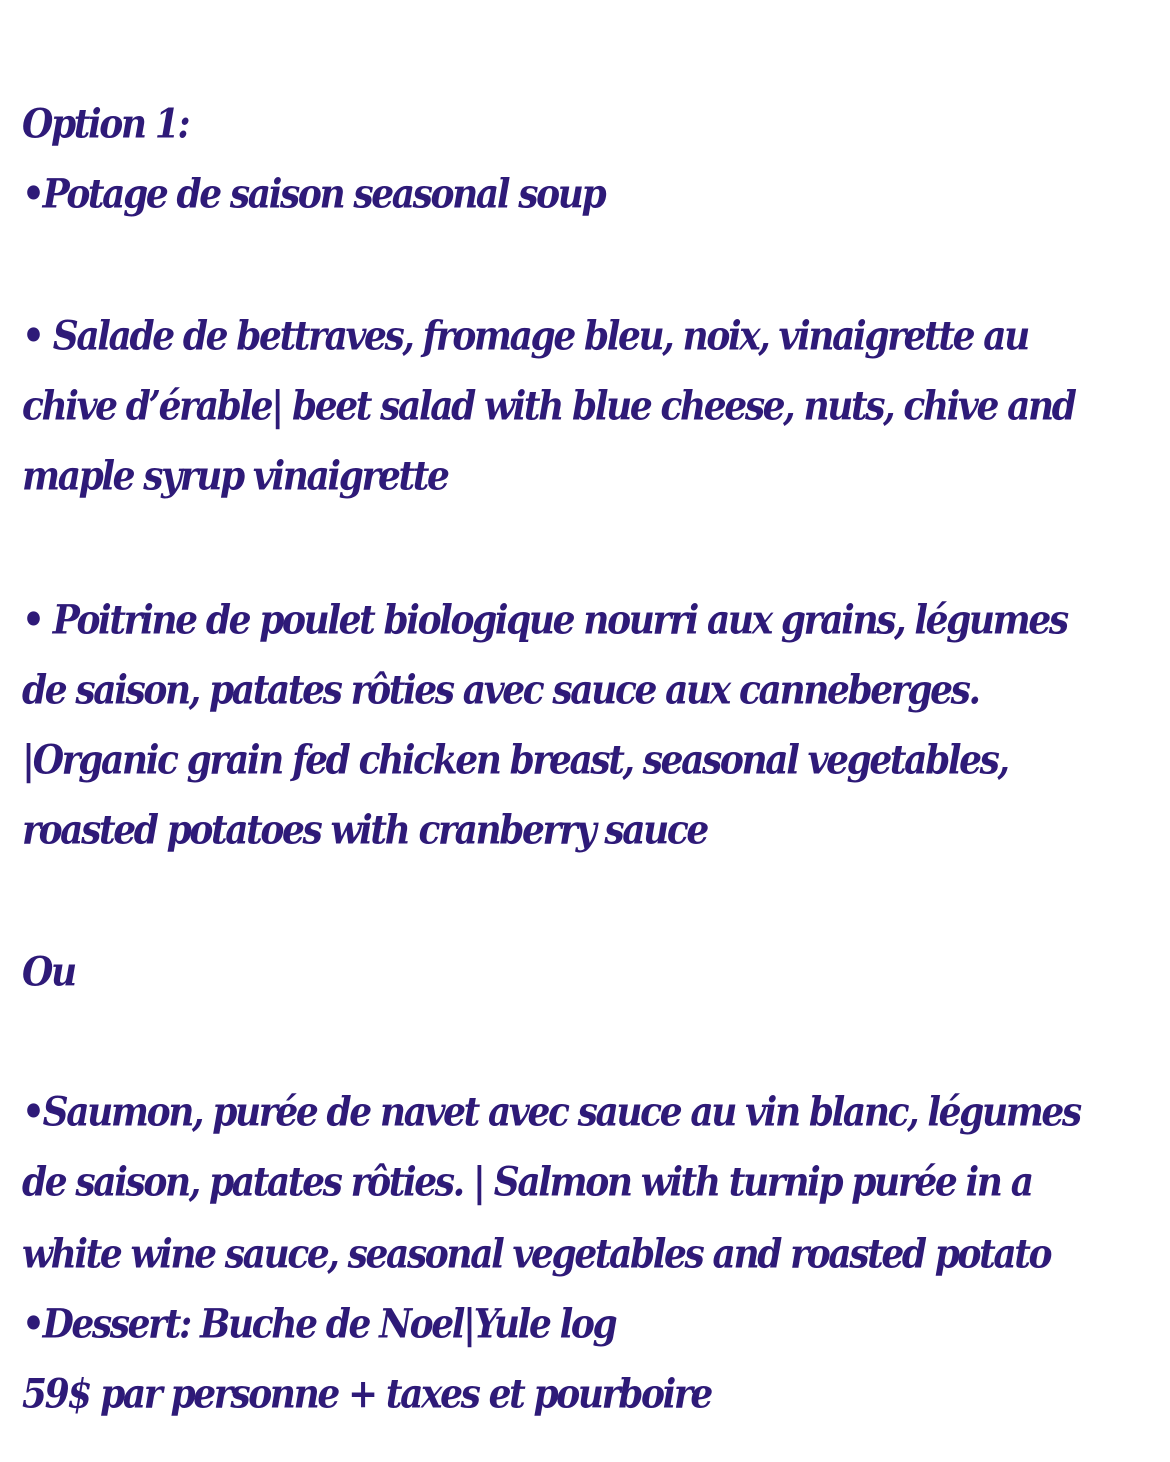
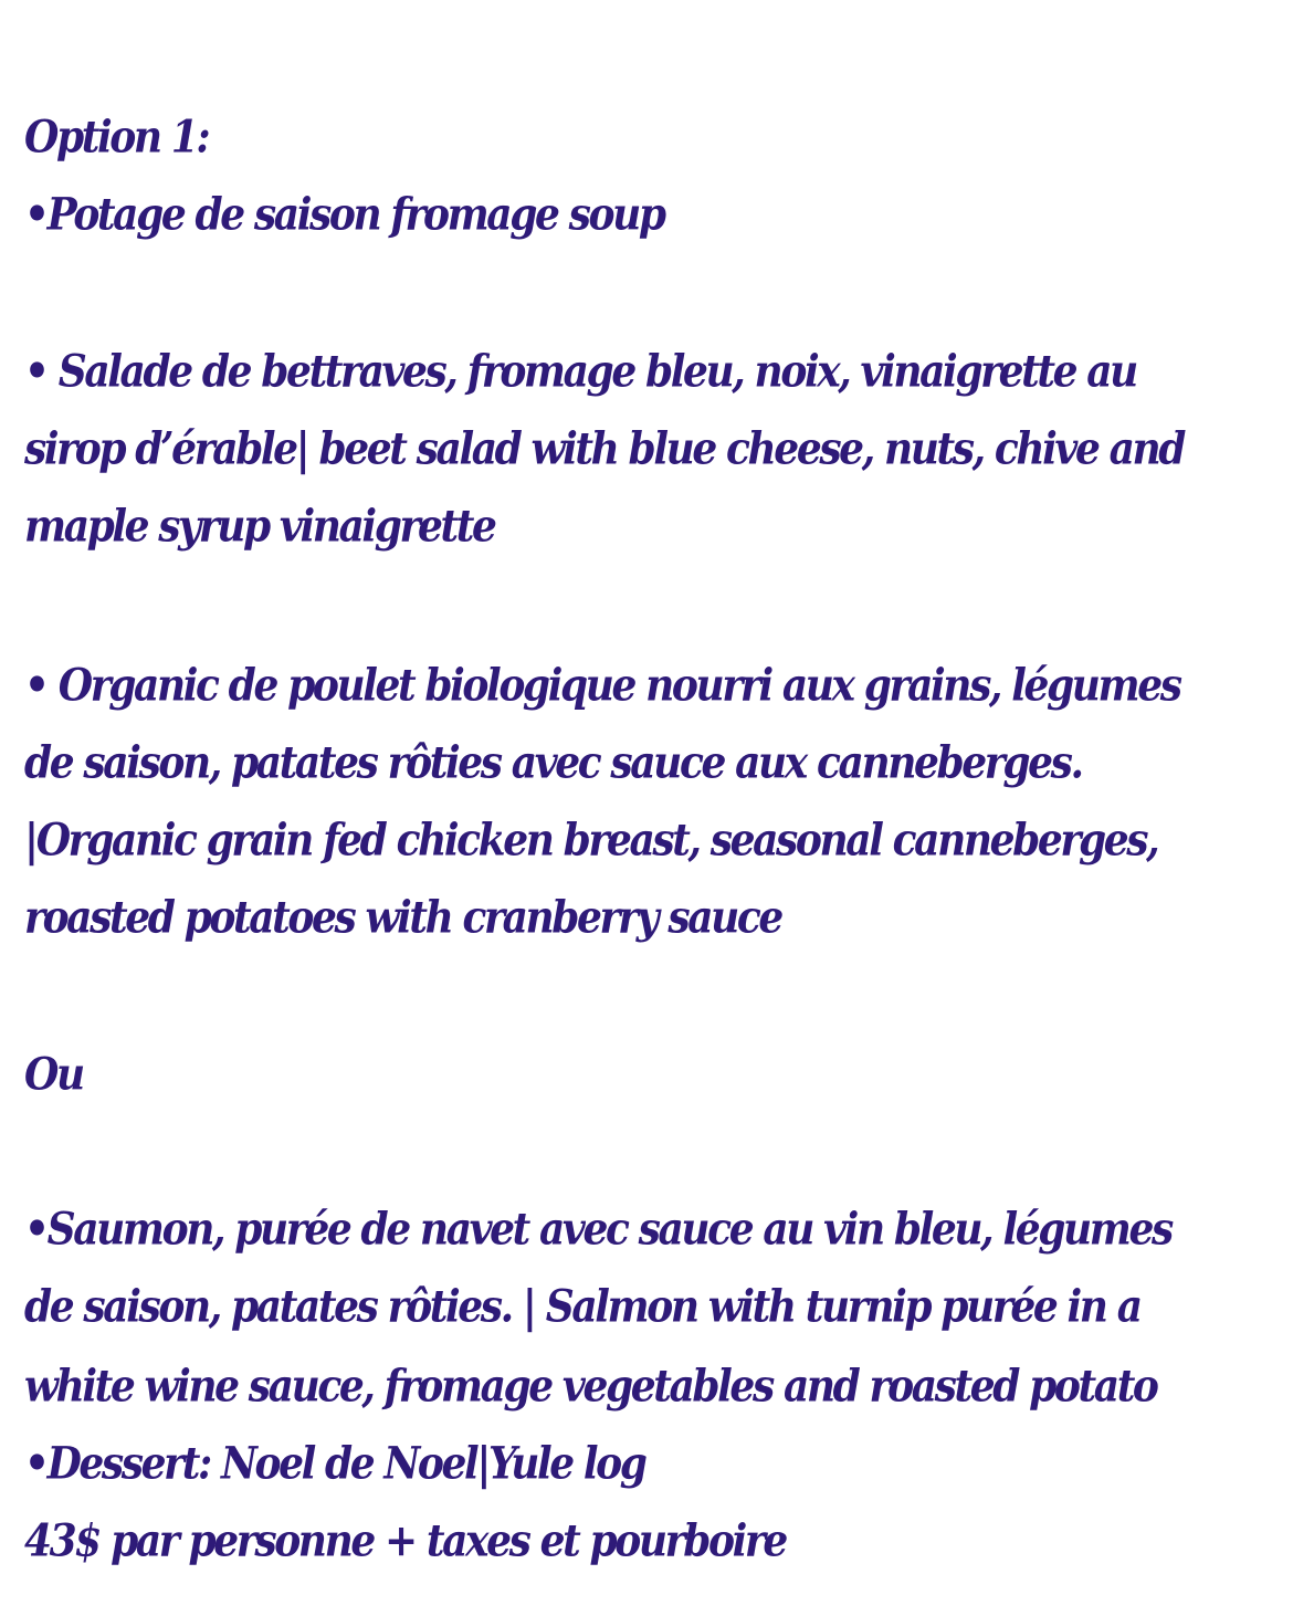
  Option 1:
- •Potage de saison seasonal soup
+ •Potage de saison fromage soup
  • Salade de bettraves, fromage bleu, noix, vinaigrette au
- chive d’érable| beet salad with blue cheese, nuts, chive and
+ sirop d’érable| beet salad with blue cheese, nuts, chive and
  maple syrup vinaigrette
- • Poitrine de poulet biologique nourri aux grains, légumes
+ • Organic de poulet biologique nourri aux grains, légumes
  de saison, patates rôties avec sauce aux canneberges.
- |Organic grain fed chicken breast, seasonal vegetables,
+ |Organic grain fed chicken breast, seasonal canneberges,
  roasted potatoes with cranberry sauce
  Ou
- •Saumon, purée de navet avec sauce au vin blanc, légumes
+ •Saumon, purée de navet avec sauce au vin bleu, légumes
  de saison, patates rôties. | Salmon with turnip purée in a
- white wine sauce, seasonal vegetables and roasted potato
+ white wine sauce, fromage vegetables and roasted potato
- •Dessert: Buche de Noel|Yule log
+ •Dessert: Noel de Noel|Yule log
- 59$ par personne + taxes et pourboire
+ 43$ par personne + taxes et pourboire
